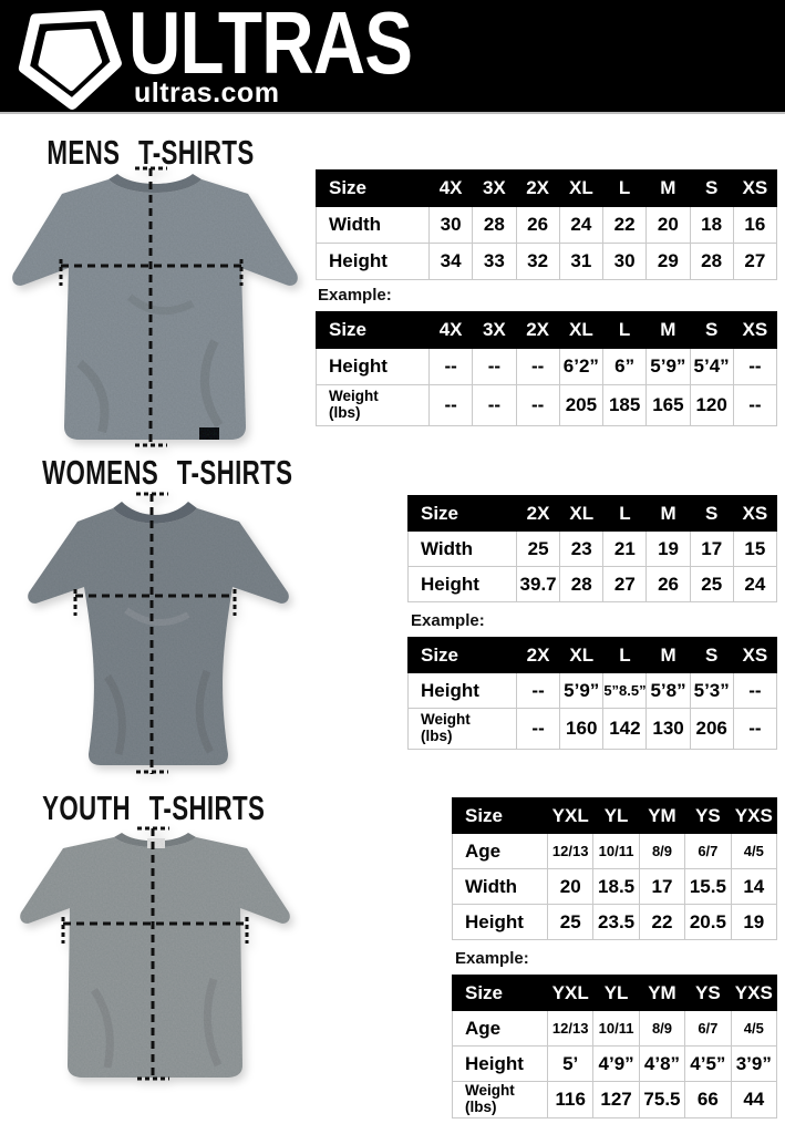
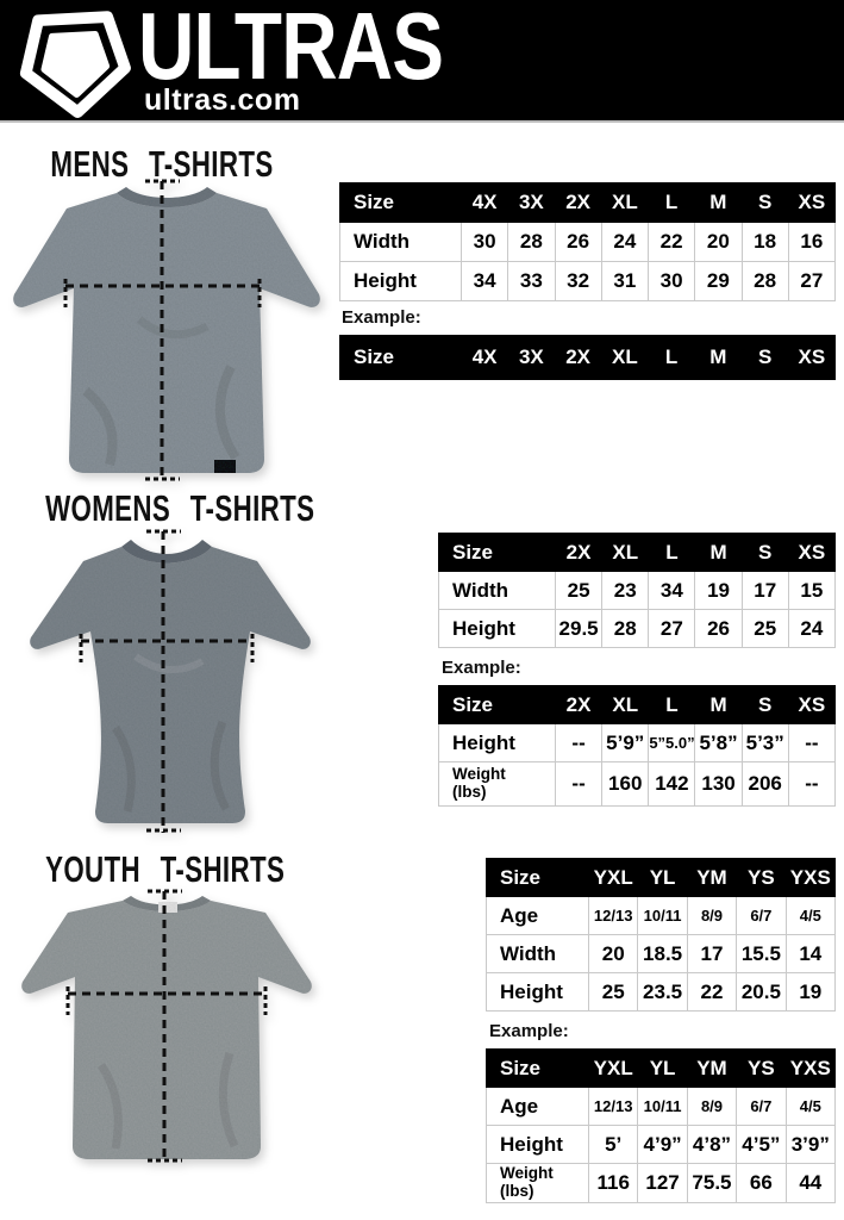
  ULTRAS
  ultras.com
  MENS T-SHIRTS
  WOMENS T-SHIRTS
  YOUTH T-SHIRTS
  Size	4X	3X	2X	XL	L	M	S	XS
  Width	30	28	26	24	22	20	18	16
  Height	34	33	32	31	30	29	28	27
  Example:
  Size	4X	3X	2X	XL	L	M	S	XS
- Height	--	--	--	6’2”	6”	5’9”	5’4”	--
- Weight (lbs)	--	--	--	205	185	165	120	--
  Size	2X	XL	L	M	S	XS
- Width	25	23	21	19	17	15
+ Width	25	23	34	19	17	15
- Height	39.7	28	27	26	25	24
+ Height	29.5	28	27	26	25	24
  Example:
  Size	2X	XL	L	M	S	XS
- Height	--	5’9”	5”8.5”	5’8”	5’3”	--
+ Height	--	5’9”	5”5.0”	5’8”	5’3”	--
  Weight (lbs)	--	160	142	130	206	--
  Size	YXL	YL	YM	YS	YXS
  Age	12/13	10/11	8/9	6/7	4/5
  Width	20	18.5	17	15.5	14
  Height	25	23.5	22	20.5	19
  Example:
  Size	YXL	YL	YM	YS	YXS
  Age	12/13	10/11	8/9	6/7	4/5
  Height	5’	4’9”	4’8”	4’5”	3’9”
  Weight (lbs)	116	127	75.5	66	44
